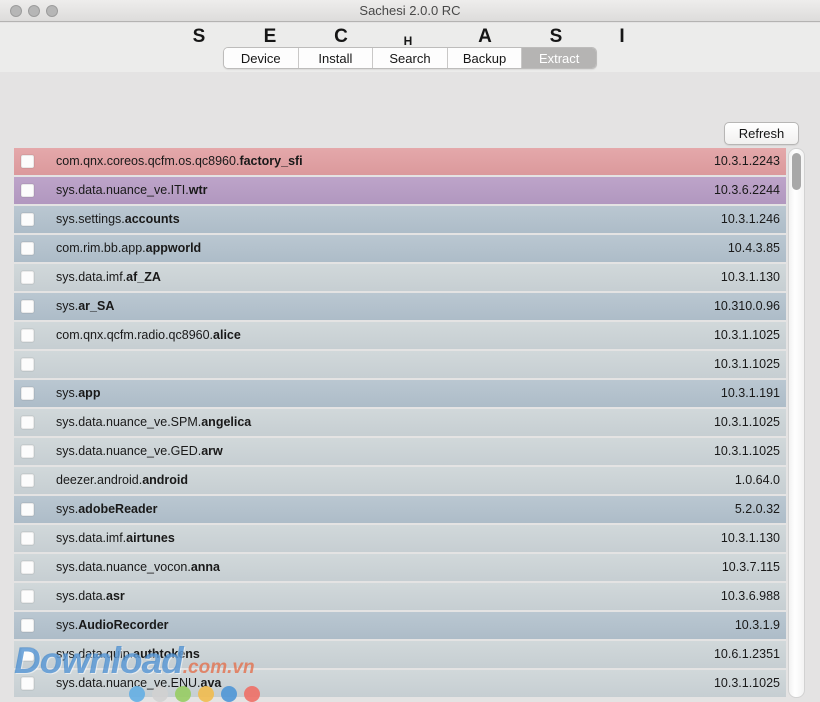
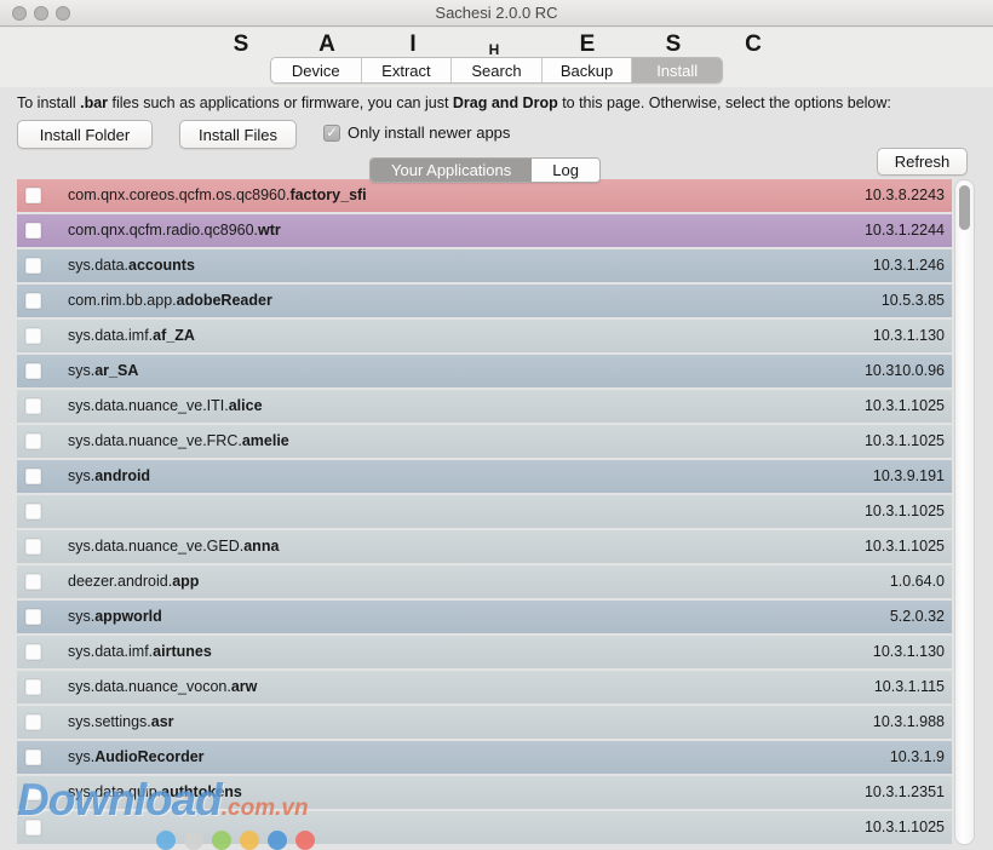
  Sachesi 2.0.0 RC
  S
- E
+ A
- C
+ I
  H
- A
+ E
  S
- I
+ C
  Device
- Install
+ Extract
  Search
  Backup
- Extract
+ Install
+ To install .bar files such as applications or firmware, you can just Drag and Drop to this page. Otherwise, select the options below:
+ Install Folder
+ Install Files
+ ✓
+ Only install newer apps
+ Your Applications
+ Log
  Refresh
  com.qnx.coreos.qcfm.os.qc8960.factory_sfi
- 10.3.1.2243
+ 10.3.8.2243
- sys.data.nuance_ve.ITI.wtr
+ com.qnx.qcfm.radio.qc8960.wtr
- 10.3.6.2244
+ 10.3.1.2244
- sys.settings.accounts
+ sys.data.accounts
  10.3.1.246
- com.rim.bb.app.appworld
+ com.rim.bb.app.adobeReader
- 10.4.3.85
+ 10.5.3.85
  sys.data.imf.af_ZA
  10.3.1.130
  sys.ar_SA
  10.310.0.96
- com.qnx.qcfm.radio.qc8960.alice
+ sys.data.nuance_ve.ITI.alice
  10.3.1.1025
+ sys.data.nuance_ve.FRC.amelie
  10.3.1.1025
- sys.app
+ sys.android
- 10.3.1.191
+ 10.3.9.191
- sys.data.nuance_ve.SPM.angelica
  10.3.1.1025
- sys.data.nuance_ve.GED.arw
+ sys.data.nuance_ve.GED.anna
  10.3.1.1025
- deezer.android.android
+ deezer.android.app
  1.0.64.0
- sys.adobeReader
+ sys.appworld
  5.2.0.32
  sys.data.imf.airtunes
  10.3.1.130
- sys.data.nuance_vocon.anna
+ sys.data.nuance_vocon.arw
- 10.3.7.115
+ 10.3.1.115
- sys.data.asr
+ sys.settings.asr
- 10.3.6.988
+ 10.3.1.988
  sys.AudioRecorder
  10.3.1.9
  sys.data.quip.authtokens
- 10.6.1.2351
+ 10.3.1.2351
- sys.data.nuance_ve.ENU.ava
  10.3.1.1025
  Download.com.vn
